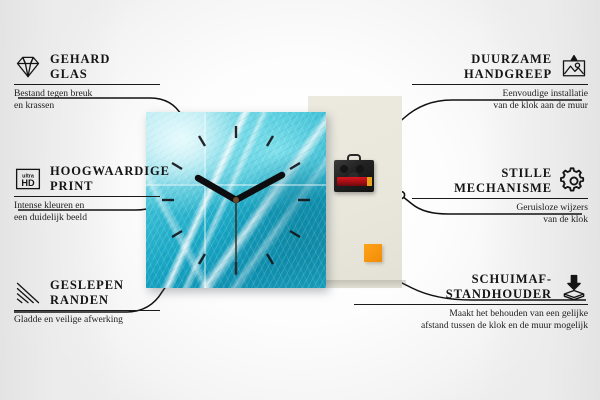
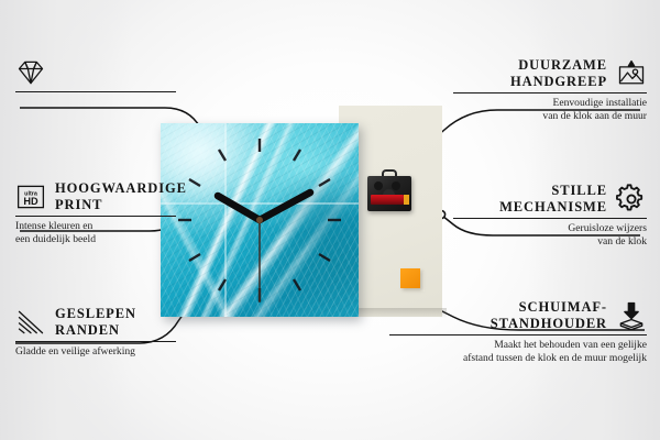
- GEHARD
- GLAS
- Bestand tegen breuk
- en krassen
  HD
  HOOGWAARDIGE
  PRINT
  Intense kleuren en
  een duidelijk beeld
  GESLEPEN
  RANDEN
  Gladde en veilige afwerking
  DUURZAME
  HANDGREEP
  Eenvoudige installatie
  van de klok aan de muur
  STILLE
  MECHANISME
  Geruisloze wijzers
  van de klok
  SCHUIMAF-
  STANDHOUDER
  Maakt het behouden van een gelijke
  afstand tussen de klok en de muur mogelijk
